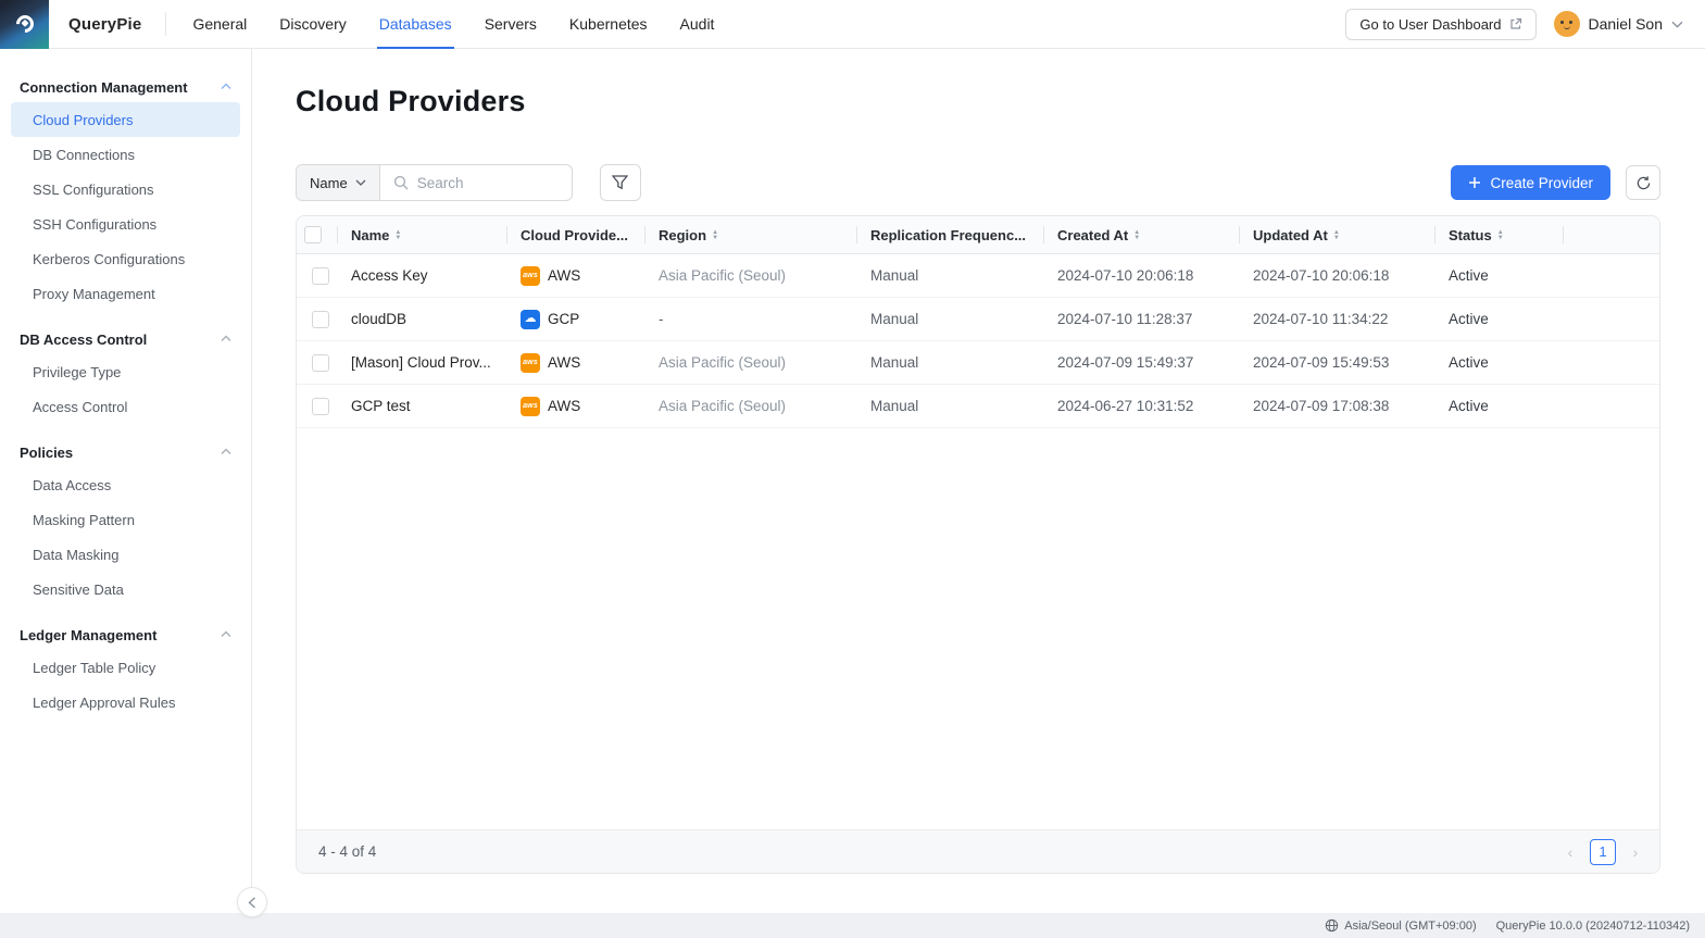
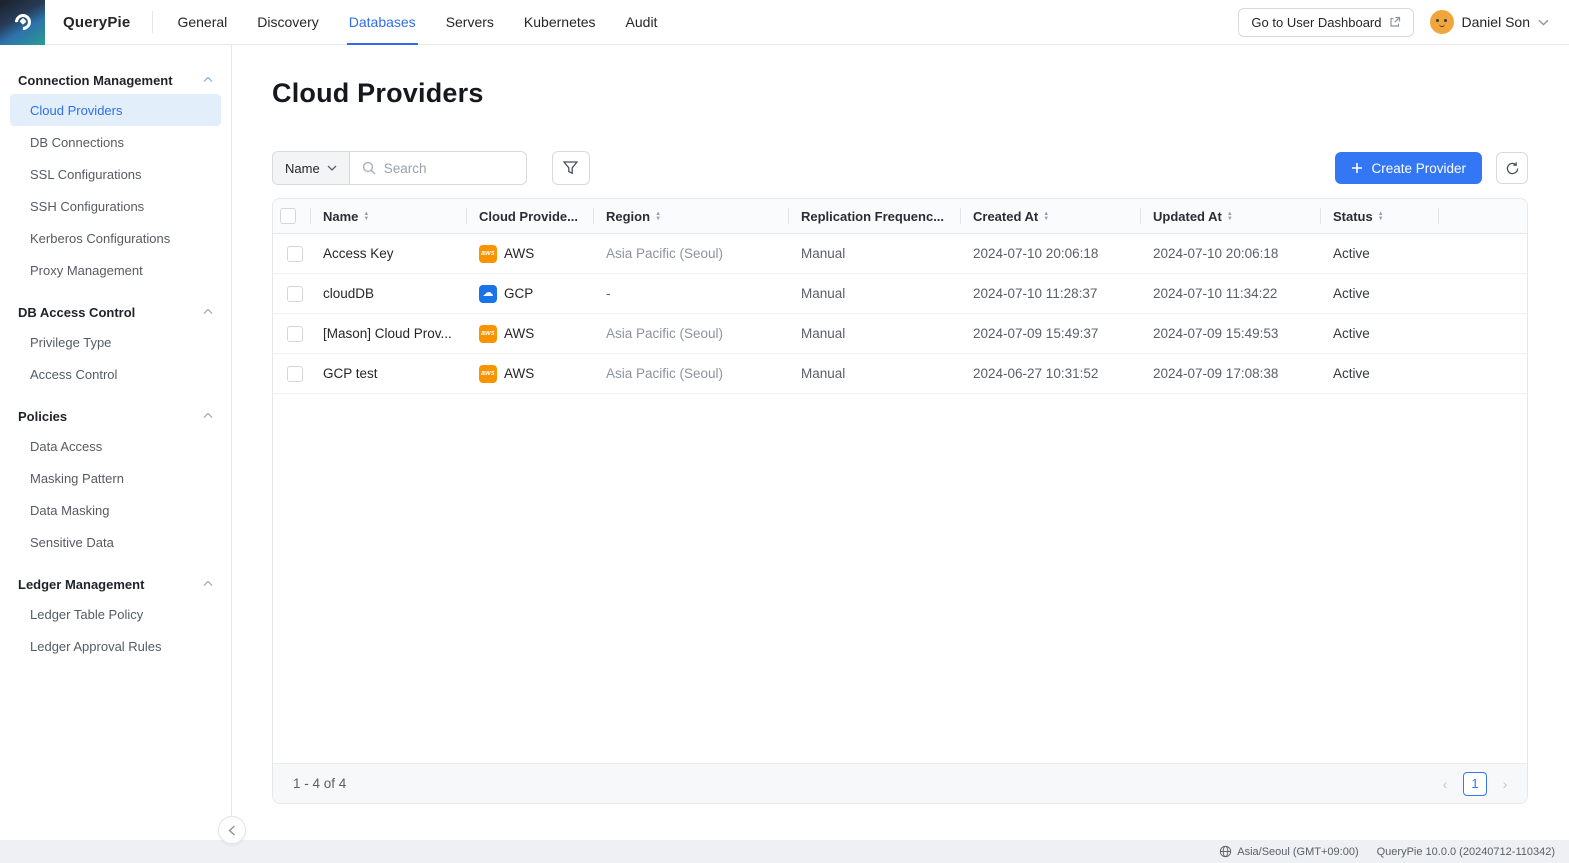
  QueryPie
  General
  Discovery
  Databases
  Servers
  Kubernetes
  Audit
  Go to User Dashboard
  Daniel Son
  Connection Management
  Cloud Providers
  DB Connections
  SSL Configurations
  SSH Configurations
  Kerberos Configurations
  Proxy Management
  DB Access Control
  Privilege Type
  Access Control
  Policies
  Data Access
  Masking Pattern
  Data Masking
  Sensitive Data
  Ledger Management
  Ledger Table Policy
  Ledger Approval Rules
  Cloud Providers
  Name
  Search
  Create Provider
  Name
  Cloud Provide...
  Region
  Replication Frequenc...
  Created At
  Updated At
  Status
  Access Key
  AWS
  Asia Pacific (Seoul)
  Manual
  2024-07-10 20:06:18
  2024-07-10 20:06:18
  Active
  cloudDB
  ☁
  GCP
  -
  Manual
  2024-07-10 11:28:37
  2024-07-10 11:34:22
  Active
  [Mason] Cloud Prov...
  AWS
  Asia Pacific (Seoul)
  Manual
  2024-07-09 15:49:37
  2024-07-09 15:49:53
  Active
  GCP test
  AWS
  Asia Pacific (Seoul)
  Manual
  2024-06-27 10:31:52
  2024-07-09 17:08:38
  Active
- 4 - 4 of 4
+ 1 - 4 of 4
  ‹
  1
  ›
  Asia/Seoul (GMT+09:00)
  QueryPie 10.0.0 (20240712-110342)
